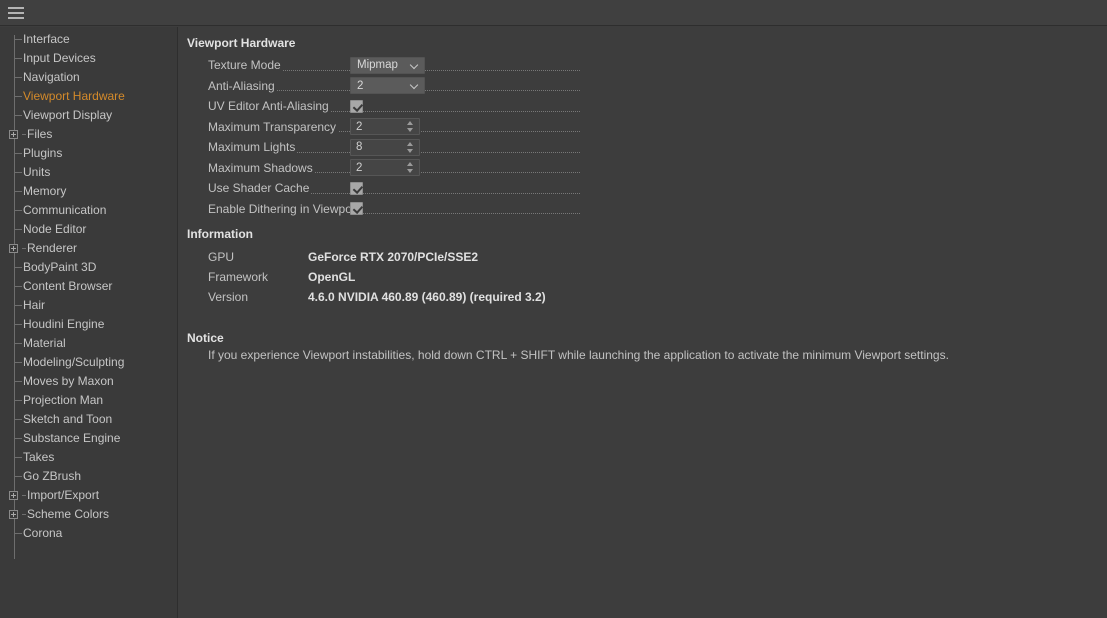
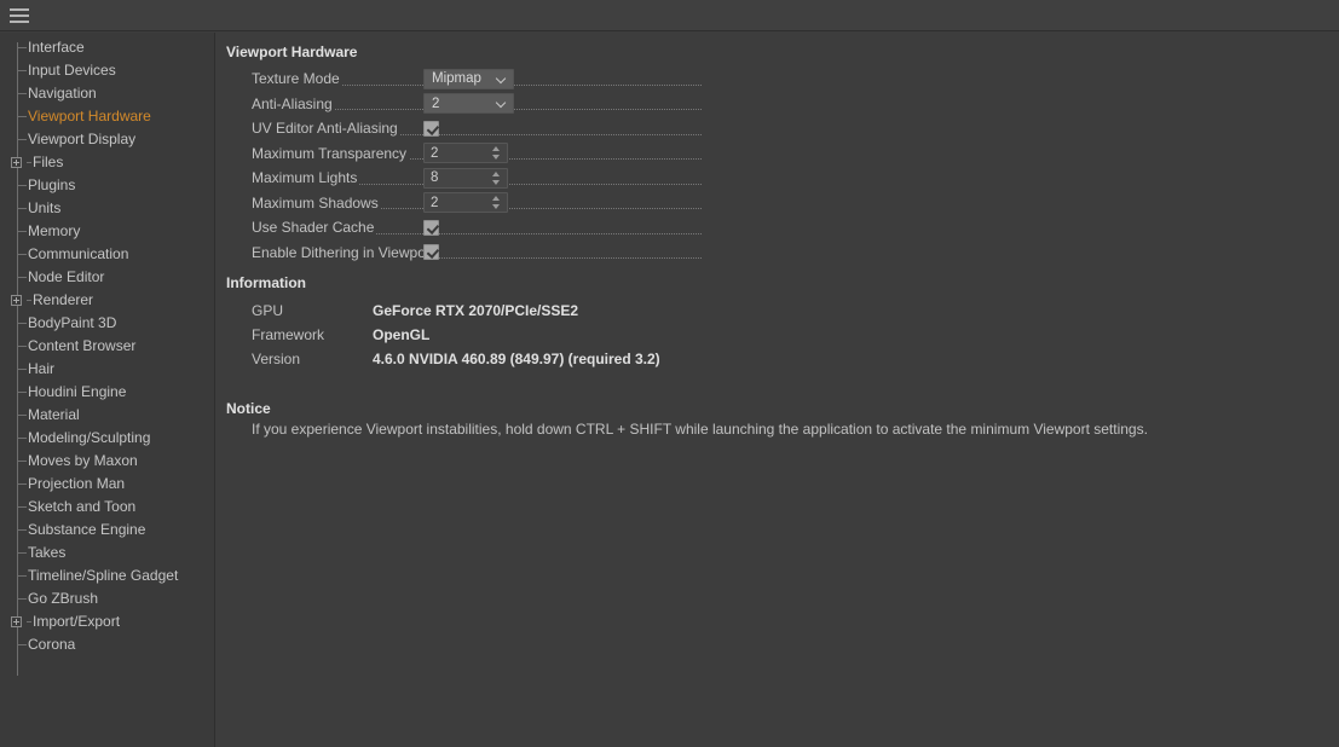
  Interface
  Input Devices
  Navigation
  Viewport Hardware
  Viewport Display
  Files
  Plugins
  Units
  Memory
  Communication
  Node Editor
  Renderer
  BodyPaint 3D
  Content Browser
  Hair
  Houdini Engine
  Material
  Modeling/Sculpting
  Moves by Maxon
  Projection Man
  Sketch and Toon
  Substance Engine
  Takes
+ Timeline/Spline Gadget
  Go ZBrush
  Import/Export
- Scheme Colors
  Corona
  Viewport Hardware
  Texture Mode
  Mipmap
  Anti-Aliasing
  2
  UV Editor Anti-Aliasing
  Maximum Transparency
  2
  Maximum Lights
  8
  Maximum Shadows
  2
  Use Shader Cache
  Enable Dithering in Viewpo
  Information
  GPU
  GeForce RTX 2070/PCIe/SSE2
  Framework
  OpenGL
  Version
- 4.6.0 NVIDIA 460.89 (460.89) (required 3.2)
+ 4.6.0 NVIDIA 460.89 (849.97) (required 3.2)
  Notice
  If you experience Viewport instabilities, hold down CTRL + SHIFT while launching the application to activate the minimum Viewport settings.
